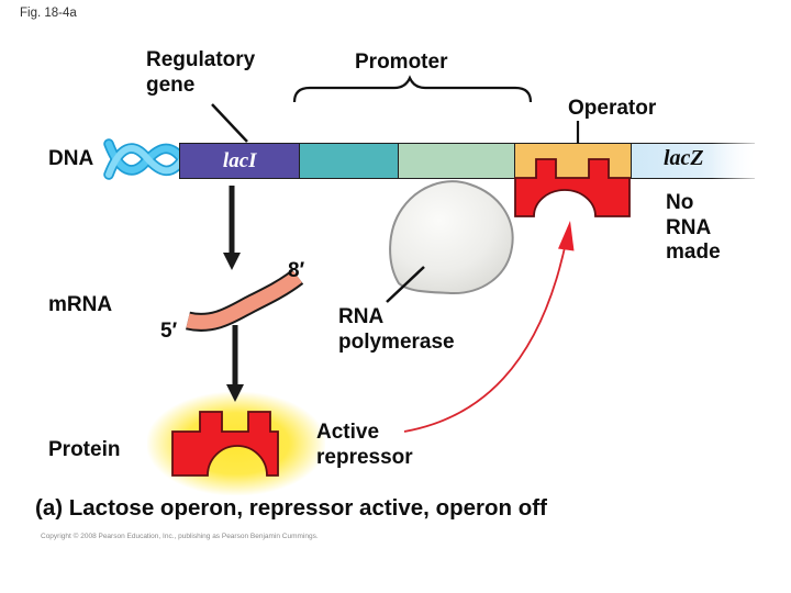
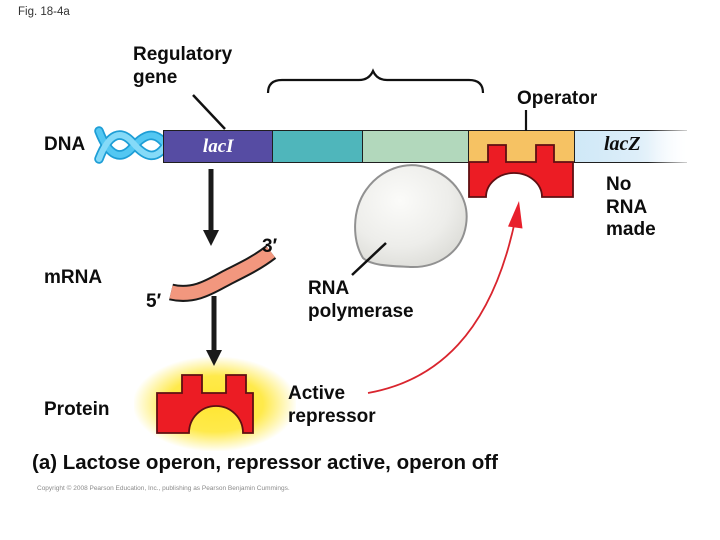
  lacI
  lacZ
  Fig. 18-4a
  Regulatory
  gene
- Promoter
  Operator
  DNA
  No
  RNA
  made
  mRNA
  5′
- 8′
+ 3′
  RNA
  polymerase
  Protein
  Active
  repressor
  (a) Lactose operon, repressor active, operon off
